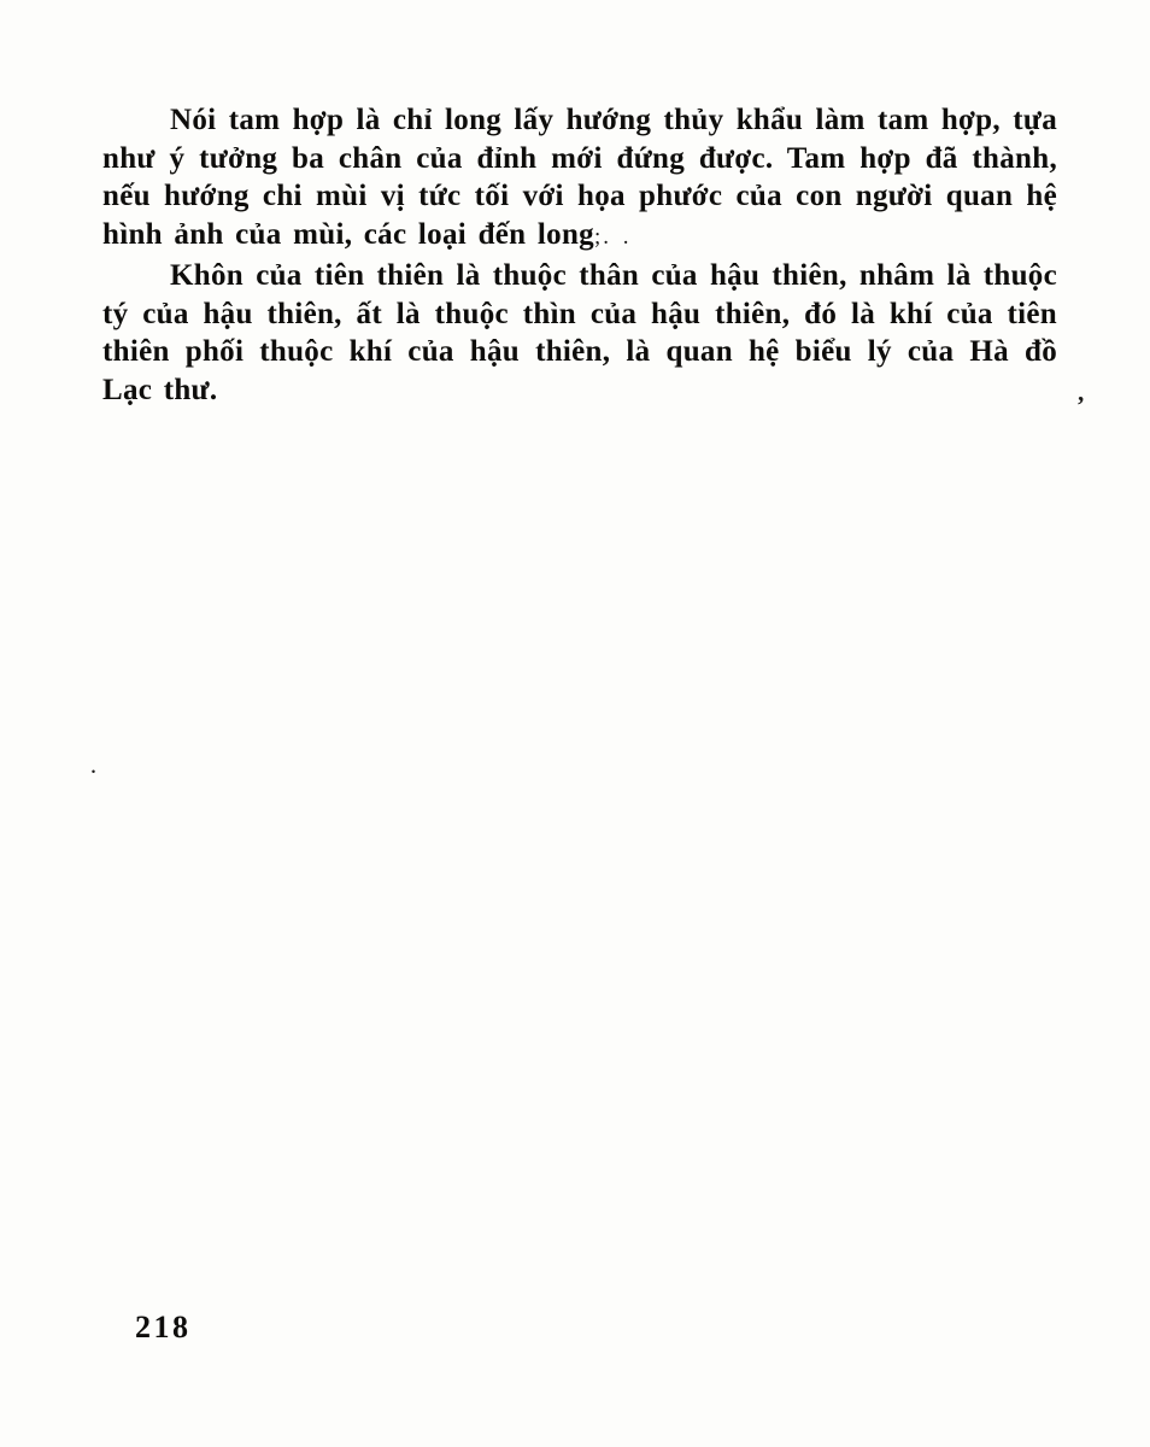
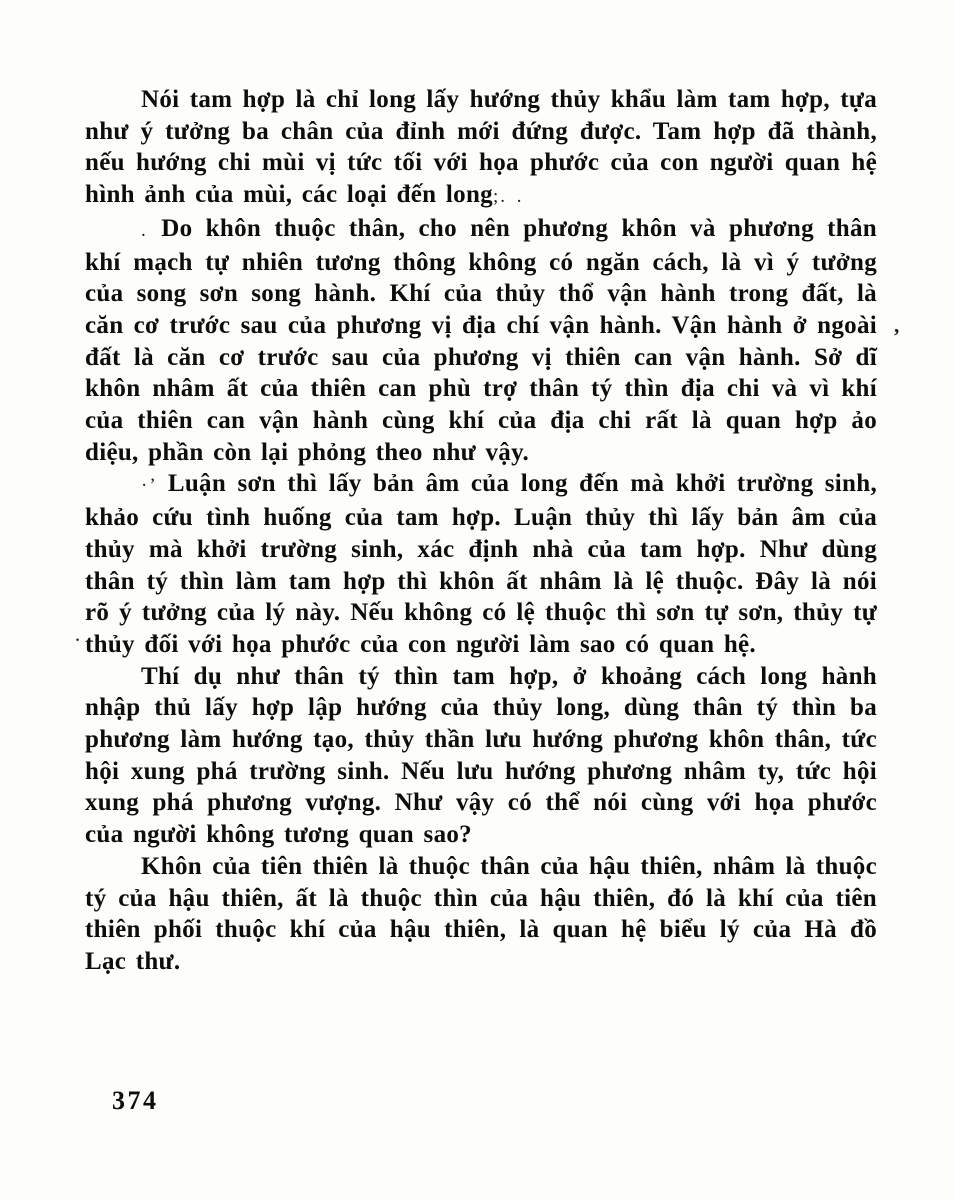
  Nói tam hợp là chỉ long lấy hướng thủy khẩu làm tam hợp, tựa như ý tưởng ba chân của đỉnh mới đứng được. Tam hợp đã thành, nếu hướng chi mùi vị tức tối với họa phước của con người quan hệ hình ảnh của mùi, các loại đến long;. .
+ . Do khôn thuộc thân, cho nên phương khôn và phương thân khí mạch tự nhiên tương thông không có ngăn cách, là vì ý tưởng của song sơn song hành. Khí của thủy thổ vận hành trong đất, là căn cơ trước sau của phương vị địa chí vận hành. Vận hành ở ngoài đất là căn cơ trước sau của phương vị thiên can vận hành. Sở dĩ khôn nhâm ất của thiên can phù trợ thân tý thìn địa chi và vì khí của thiên can vận hành cùng khí của địa chi rất là quan hợp ảo diệu, phần còn lại phỏng theo như vậy.
+ ·’ Luận sơn thì lấy bản âm của long đến mà khởi trường sinh, khảo cứu tình huống của tam hợp. Luận thủy thì lấy bản âm của thủy mà khởi trường sinh, xác định nhà của tam hợp. Như dùng thân tý thìn làm tam hợp thì khôn ất nhâm là lệ thuộc. Đây là nói rõ ý tưởng của lý này. Nếu không có lệ thuộc thì sơn tự sơn, thủy tự thủy đối với họa phước của con người làm sao có quan hệ.
+ Thí dụ như thân tý thìn tam hợp, ở khoảng cách long hành nhập thủ lấy hợp lập hướng của thủy long, dùng thân tý thìn ba phương làm hướng tạo, thủy thần lưu hướng phương khôn thân, tức hội xung phá trường sinh. Nếu lưu hướng phương nhâm ty, tức hội xung phá phương vượng. Như vậy có thể nói cùng với họa phước của người không tương quan sao?
  Khôn của tiên thiên là thuộc thân của hậu thiên, nhâm là thuộc tý của hậu thiên, ất là thuộc thìn của hậu thiên, đó là khí của tiên thiên phối thuộc khí của hậu thiên, là quan hệ biểu lý của Hà đồ Lạc thư.
  ’
  ·
- 218
+ 374
